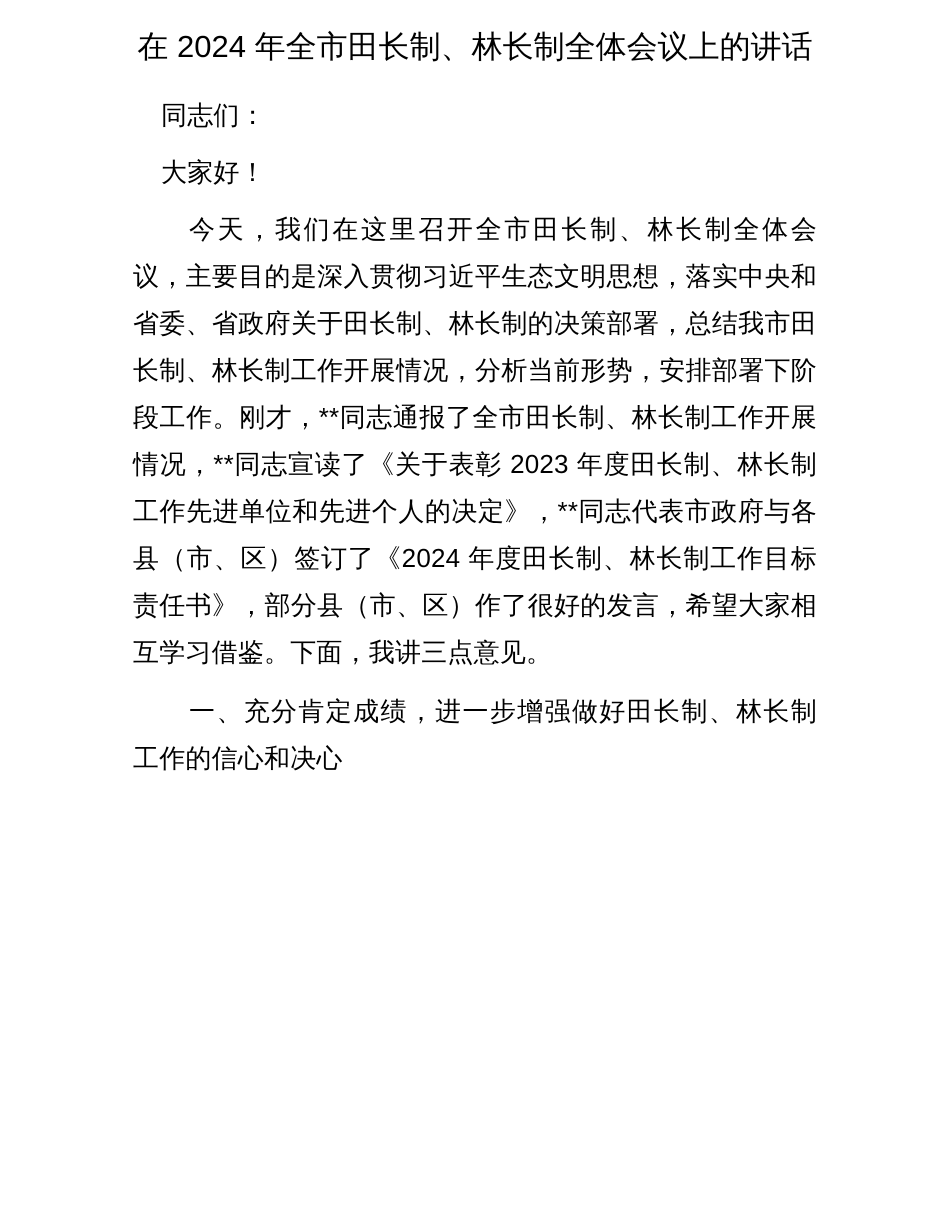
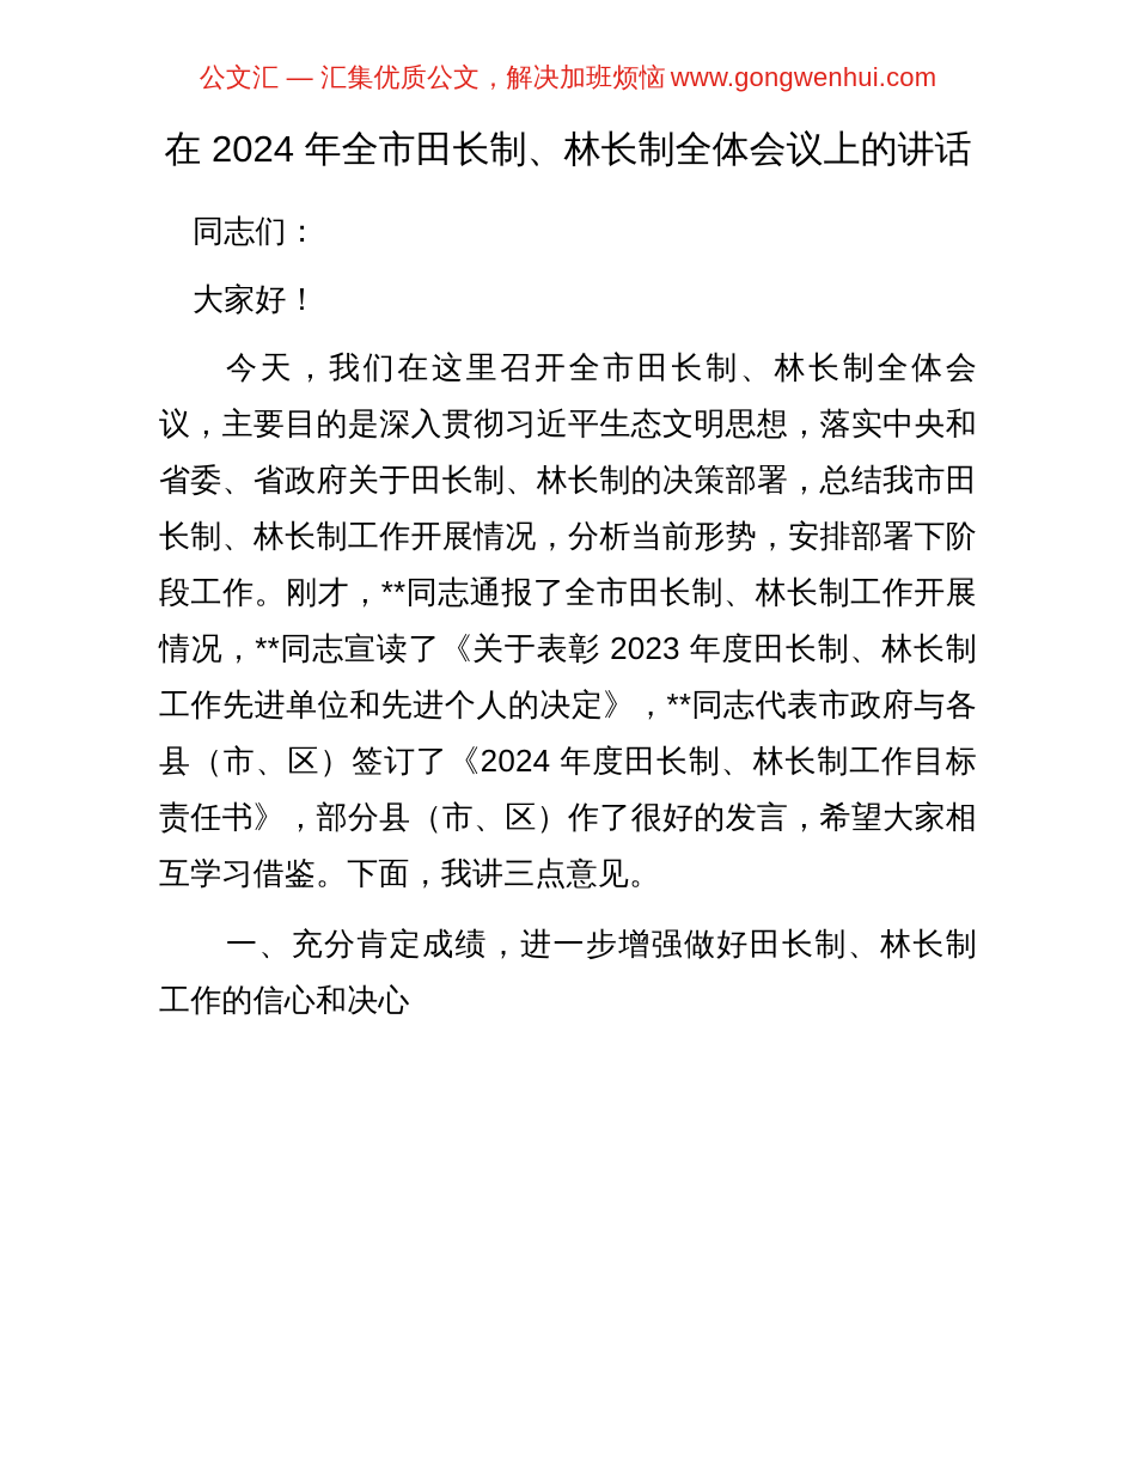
+ 公文汇 — 汇集优质公文，解决加班烦恼 www.gongwenhui.com
  在 2024 年全市田长制、林长制全体会议上的讲话
  同志们：
  大家好！
  今天，我们在这里召开全市田长制、林长制全体会议，主要目的是深入贯彻习近平生态文明思想，落实中央和省委、省政府关于田长制、林长制的决策部署，总结我市田长制、林长制工作开展情况，分析当前形势，安排部署下阶段工作。刚才，**同志通报了全市田长制、林长制工作开展情况，**同志宣读了《关于表彰 2023 年度田长制、林长制工作先进单位和先进个人的决定》，**同志代表市政府与各县（市、区）签订了《2024 年度田长制、林长制工作目标责任书》，部分县（市、区）作了很好的发言，希望大家相互学习借鉴。下面，我讲三点意见。
  一、充分肯定成绩，进一步增强做好田长制、林长制工作的信心和决心
